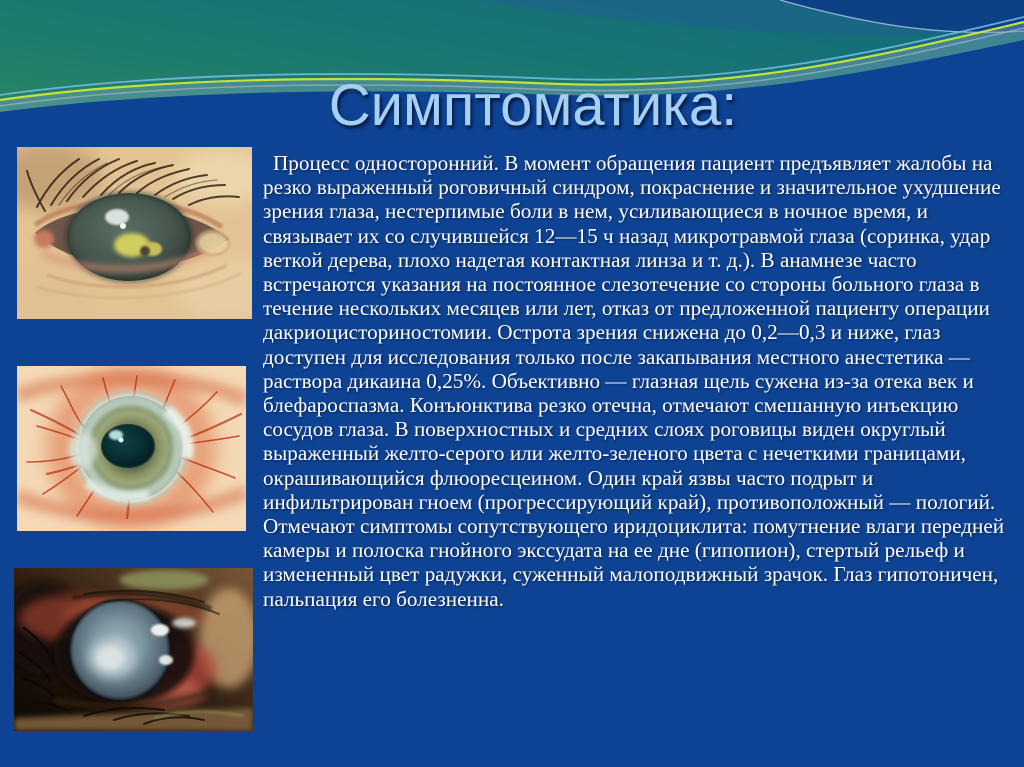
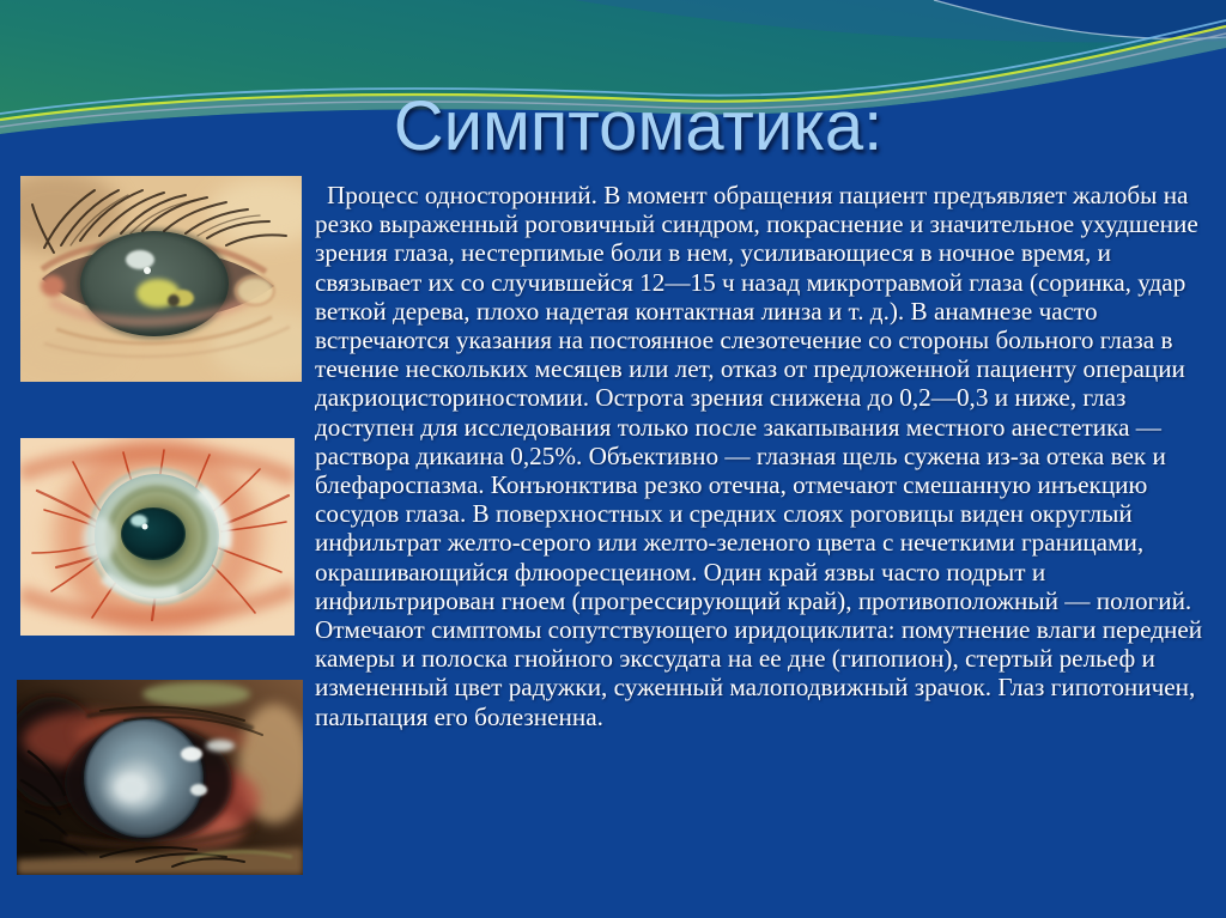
  Симптоматика:
- Процесс односторонний. В момент обращения пациент предъявляет жалобы на резко выраженный роговичный синдром, покраснение и значительное ухудшение зрения глаза, нестерпимые боли в нем, усиливающиеся в ночное время, и связывает их со случившейся 12—15 ч назад микротравмой глаза (соринка, удар веткой дерева, плохо надетая контактная линза и т. д.). В анамнезе часто встречаются указания на постоянное слезотечение со стороны больного глаза в течение нескольких месяцев или лет, отказ от предложенной пациенту операции дакриоцисториностомии. Острота зрения снижена до 0,2—0,3 и ниже, глаз доступен для исследования только после закапывания местного анестетика — раствора дикаина 0,25%. Объективно — глазная щель сужена из-за отека век и блефароспазма. Конъюнктива резко отечна, отмечают смешанную инъекцию сосудов глаза. В поверхностных и средних слоях роговицы виден округлый выраженный желто-серого или желто-зеленого цвета с нечеткими границами, окрашивающийся флюоресцеином. Один край язвы часто подрыт и инфильтрирован гноем (прогрессирующий край), противоположный — пологий. Отмечают симптомы сопутствующего иридоциклита: помутнение влаги передней камеры и полоска гнойного экссудата на ее дне (гипопион), стертый рельеф и измененный цвет радужки, суженный малоподвижный зрачок. Глаз гипотоничен, пальпация его болезненна.
+ Процесс односторонний. В момент обращения пациент предъявляет жалобы на резко выраженный роговичный синдром, покраснение и значительное ухудшение зрения глаза, нестерпимые боли в нем, усиливающиеся в ночное время, и связывает их со случившейся 12—15 ч назад микротравмой глаза (соринка, удар веткой дерева, плохо надетая контактная линза и т. д.). В анамнезе часто встречаются указания на постоянное слезотечение со стороны больного глаза в течение нескольких месяцев или лет, отказ от предложенной пациенту операции дакриоцисториностомии. Острота зрения снижена до 0,2—0,3 и ниже, глаз доступен для исследования только после закапывания местного анестетика — раствора дикаина 0,25%. Объективно — глазная щель сужена из-за отека век и блефароспазма. Конъюнктива резко отечна, отмечают смешанную инъекцию сосудов глаза. В поверхностных и средних слоях роговицы виден округлый инфильтрат желто-серого или желто-зеленого цвета с нечеткими границами, окрашивающийся флюоресцеином. Один край язвы часто подрыт и инфильтрирован гноем (прогрессирующий край), противоположный — пологий. Отмечают симптомы сопутствующего иридоциклита: помутнение влаги передней камеры и полоска гнойного экссудата на ее дне (гипопион), стертый рельеф и измененный цвет радужки, суженный малоподвижный зрачок. Глаз гипотоничен, пальпация его болезненна.
